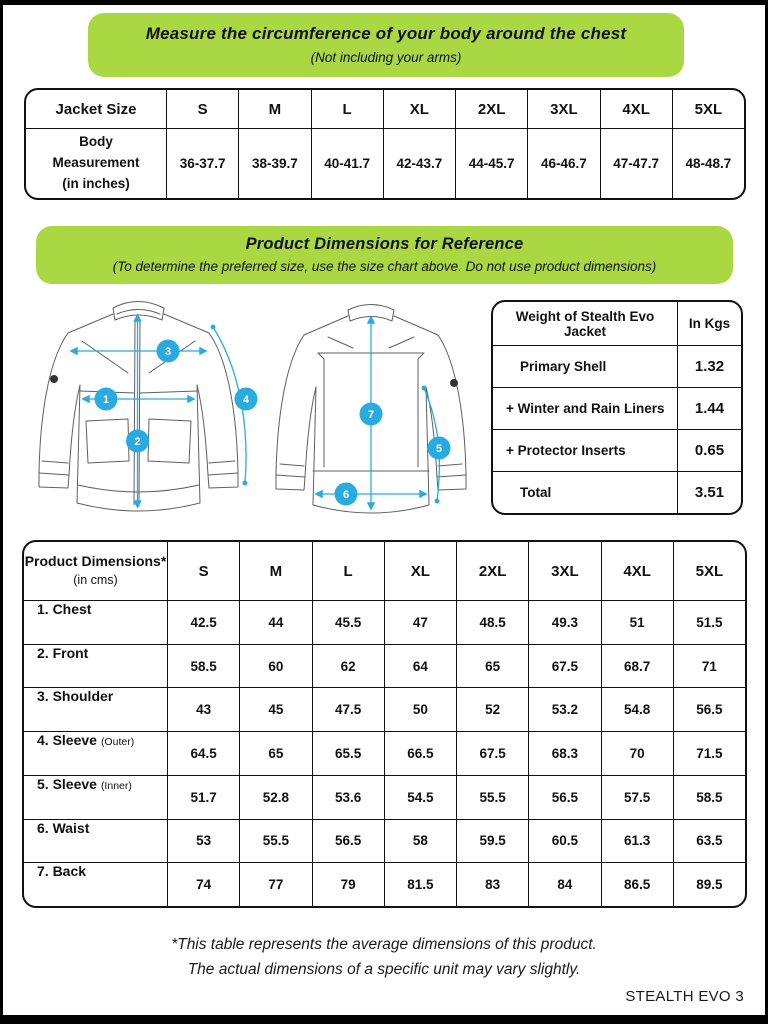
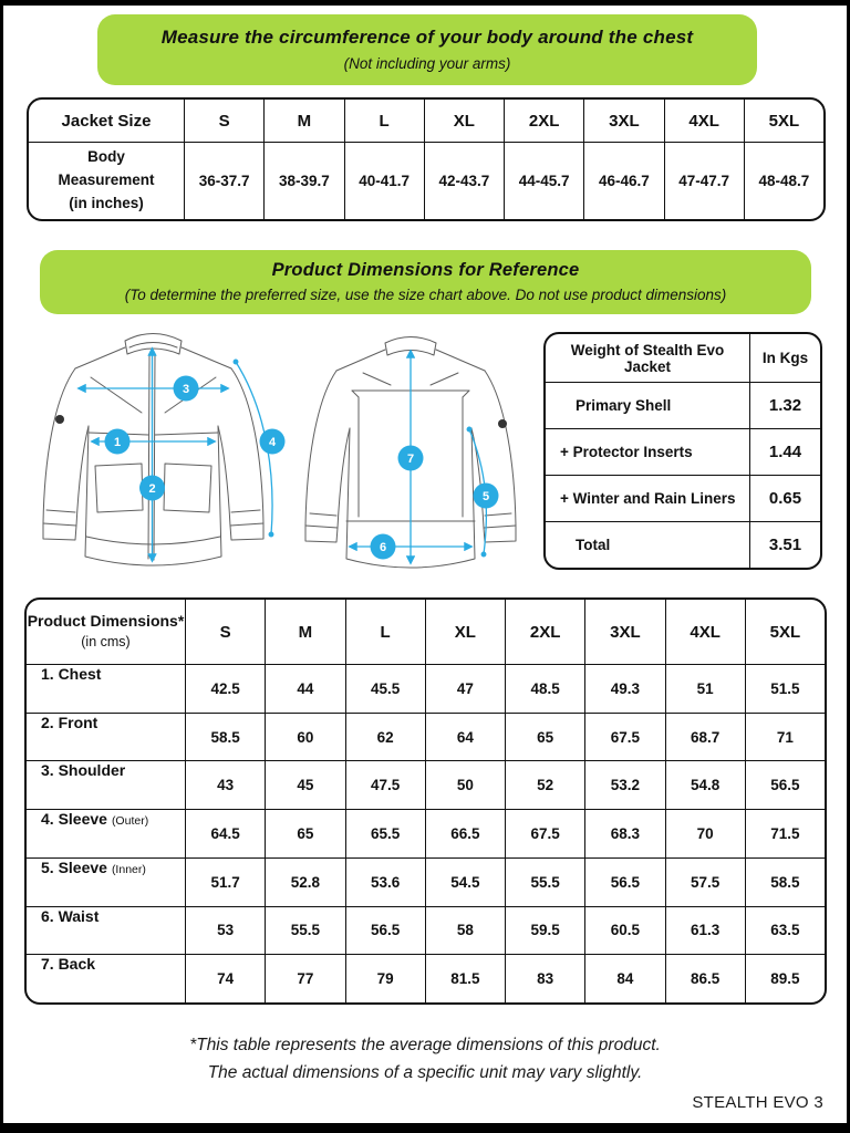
  Measure the circumference of your body around the chest
  (Not including your arms)
  Jacket Size
  S
  M
  L
  XL
  2XL
  3XL
  4XL
  5XL
  Body
  Measurement
  (in inches)
  36-37.7
  38-39.7
  40-41.7
  42-43.7
  44-45.7
  46-46.7
  47-47.7
  48-48.7
  Product Dimensions for Reference
  (To determine the preferred size, use the size chart above. Do not use product dimensions)
  1
  2
  3
  4
  7
  5
  6
  Weight of Stealth Evo Jacket
  In Kgs
  Primary Shell
  1.32
- + Winter and Rain Liners
+ + Protector Inserts
  1.44
- + Protector Inserts
+ + Winter and Rain Liners
  0.65
  Total
  3.51
  Product Dimensions*
  (in cms)
  S
  M
  L
  XL
  2XL
  3XL
  4XL
  5XL
  1. Chest
  42.5
  44
  45.5
  47
  48.5
  49.3
  51
  51.5
  2. Front
  58.5
  60
  62
  64
  65
  67.5
  68.7
  71
  3. Shoulder
  43
  45
  47.5
  50
  52
  53.2
  54.8
  56.5
  4. Sleeve
  (Outer)
  64.5
  65
  65.5
  66.5
  67.5
  68.3
  70
  71.5
  5. Sleeve
  (Inner)
  51.7
  52.8
  53.6
  54.5
  55.5
  56.5
  57.5
  58.5
  6. Waist
  53
  55.5
  56.5
  58
  59.5
  60.5
  61.3
  63.5
  7. Back
  74
  77
  79
  81.5
  83
  84
  86.5
  89.5
  *This table represents the average dimensions of this product.
  The actual dimensions of a specific unit may vary slightly.
  STEALTH EVO 3
